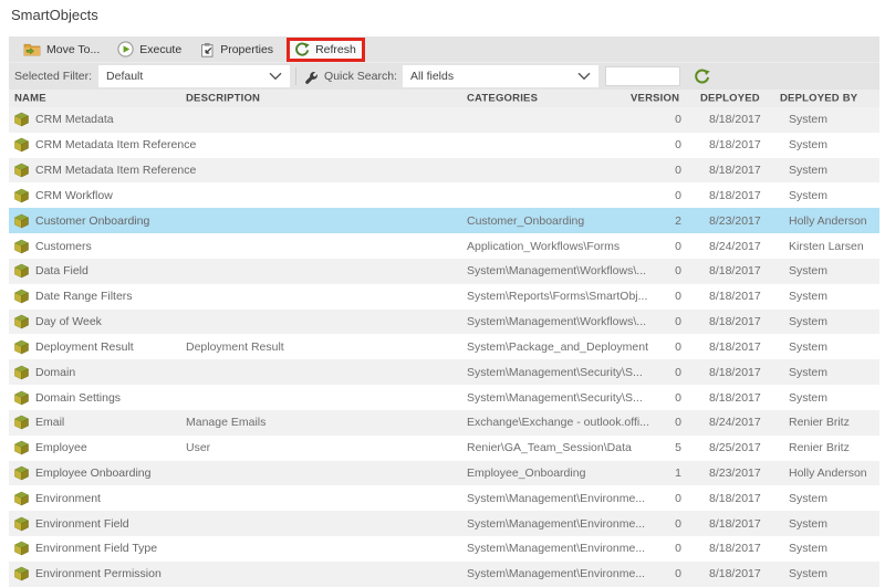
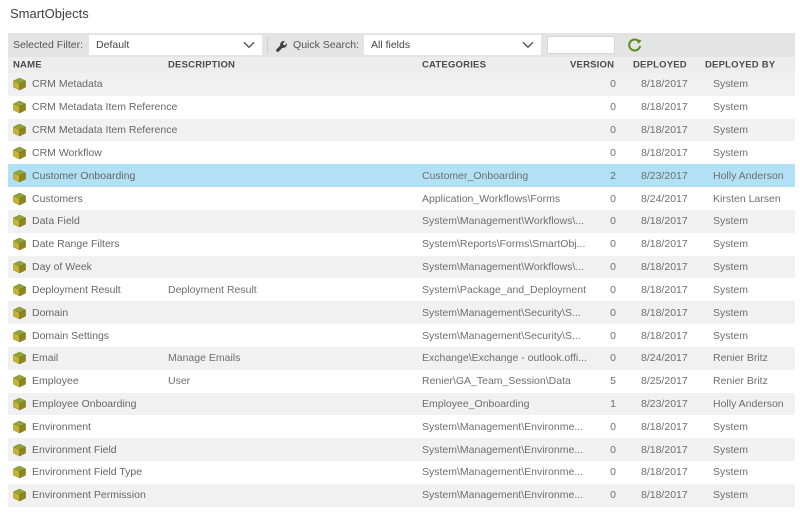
  SmartObjects
- Move To...
- Execute
- Properties
- Refresh
  Selected Filter:
  Default
  Quick Search:
  All fields
  NAME
  DESCRIPTION
  CATEGORIES
  VERSION
  DEPLOYED
  DEPLOYED BY
  CRM Metadata
  0
  8/18/2017
  System
  CRM Metadata Item Reference
  0
  8/18/2017
  System
  CRM Metadata Item Reference
  0
  8/18/2017
  System
  CRM Workflow
  0
  8/18/2017
  System
  Customer Onboarding
  Customer_Onboarding
  2
  8/23/2017
  Holly Anderson
  Customers
  Application_Workflows\Forms
  0
  8/24/2017
  Kirsten Larsen
  Data Field
  System\Management\Workflows\...
  0
  8/18/2017
  System
  Date Range Filters
  System\Reports\Forms\SmartObj...
  0
  8/18/2017
  System
  Day of Week
  System\Management\Workflows\...
  0
  8/18/2017
  System
  Deployment Result
  Deployment Result
  System\Package_and_Deployment
  0
  8/18/2017
  System
  Domain
  System\Management\Security\S...
  0
  8/18/2017
  System
  Domain Settings
  System\Management\Security\S...
  0
  8/18/2017
  System
  Email
  Manage Emails
  Exchange\Exchange - outlook.offi...
  0
  8/24/2017
  Renier Britz
  Employee
  User
  Renier\GA_Team_Session\Data
  5
  8/25/2017
  Renier Britz
  Employee Onboarding
  Employee_Onboarding
  1
  8/23/2017
  Holly Anderson
  Environment
  System\Management\Environme...
  0
  8/18/2017
  System
  Environment Field
  System\Management\Environme...
  0
  8/18/2017
  System
  Environment Field Type
  System\Management\Environme...
  0
  8/18/2017
  System
  Environment Permission
  System\Management\Environme...
  0
  8/18/2017
  System
